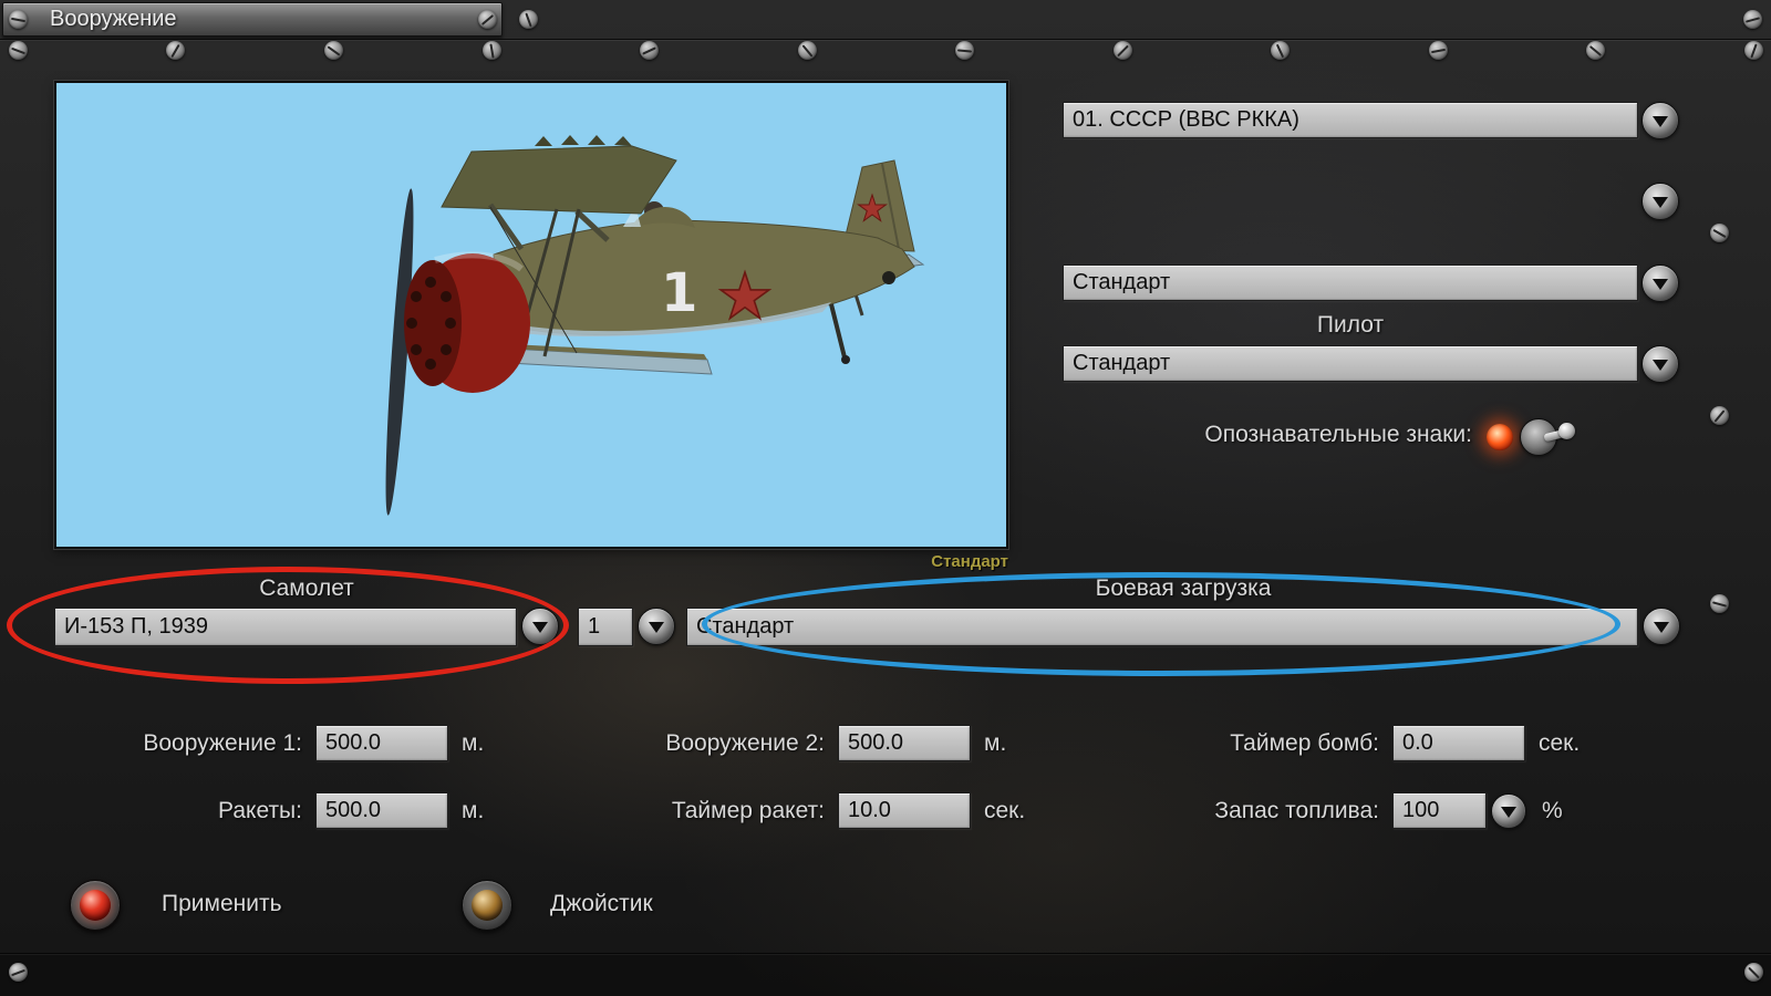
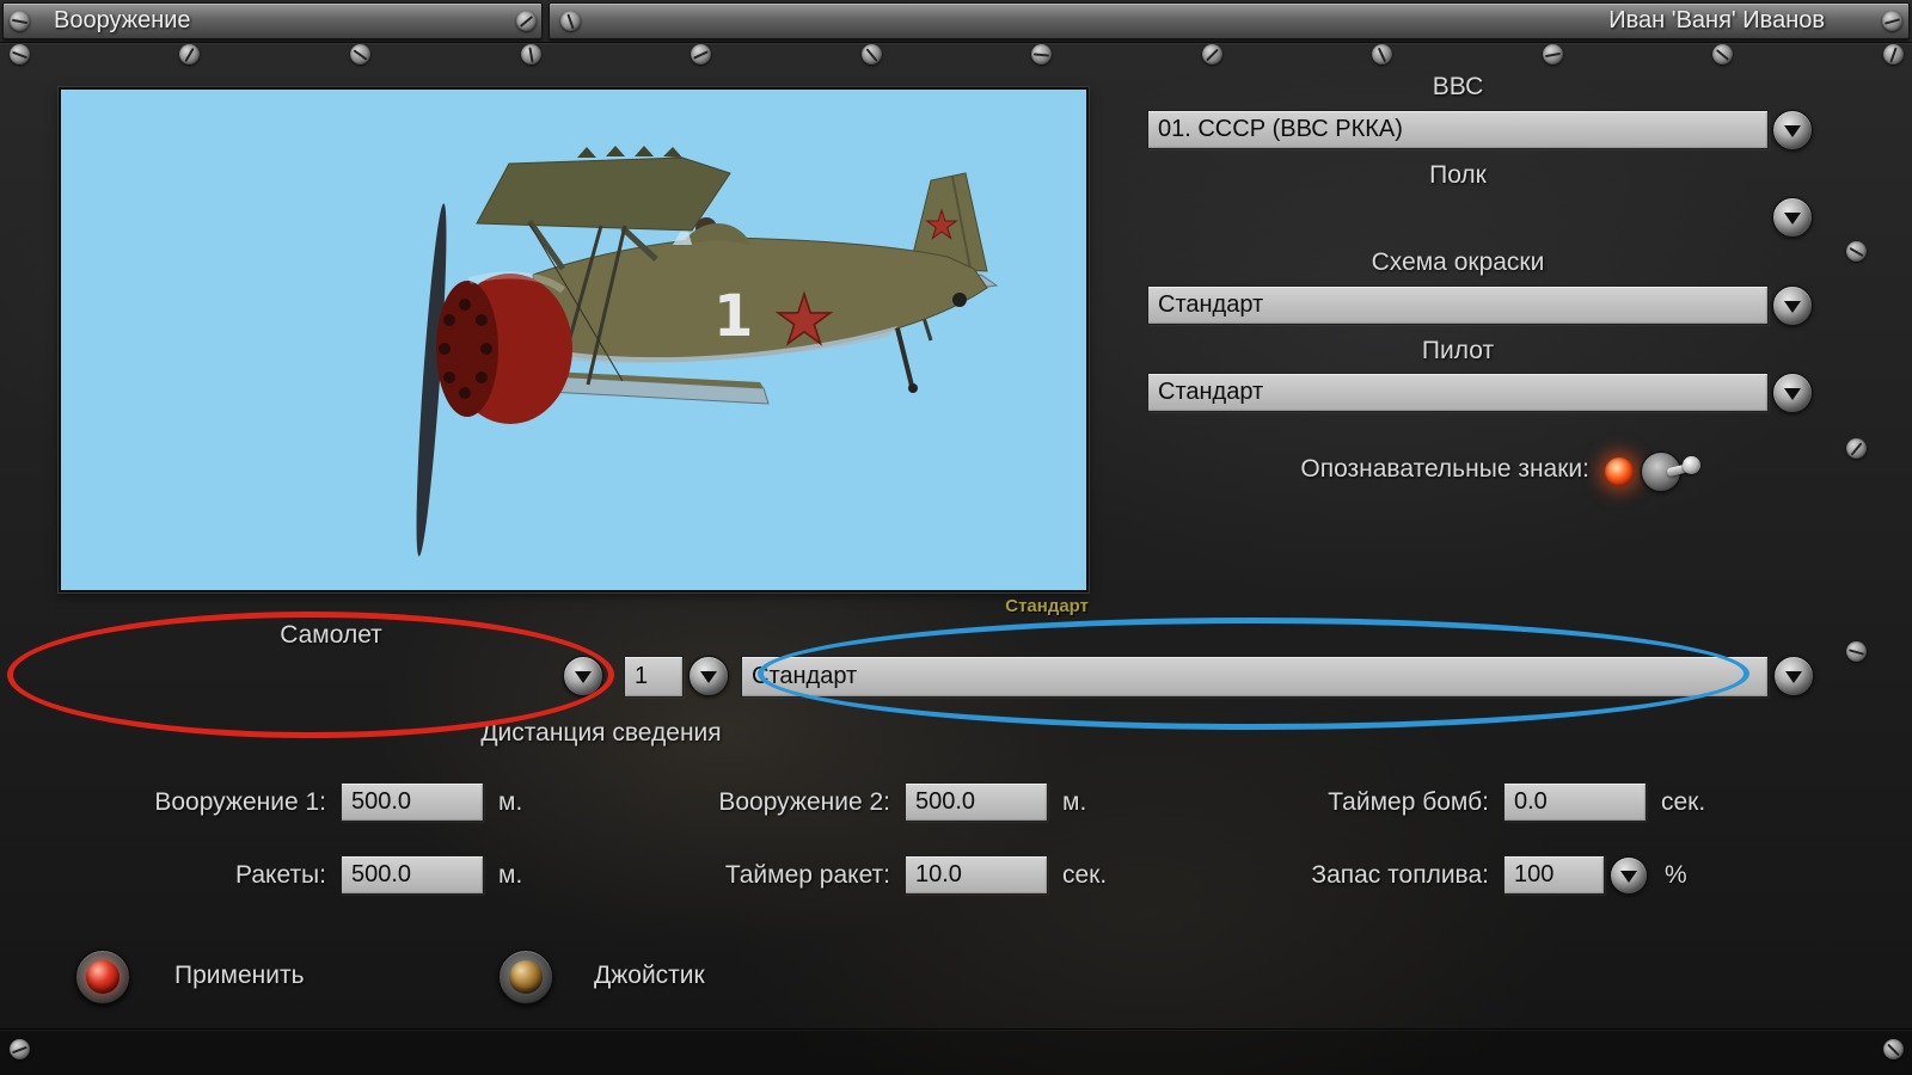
  Вооружение
+ Иван 'Ваня' Иванов
  1
  Стандарт
+ ВВС
  01. СССР (ВВС РККА)
+ Полк
+ Схема окраски
  Стандарт
  Пилот
  Стандарт
  Опознавательные знаки:
  Самолет
- И-153 П, 1939
  1
- Боевая загрузка
  Стандарт
+ Дистанция сведения
  Вооружение 1:
  500.0
  м.
  Вооружение 2:
  500.0
  м.
  Таймер бомб:
  0.0
  сек.
  Ракеты:
  500.0
  м.
  Таймер ракет:
  10.0
  сек.
  Запас топлива:
  100
  %
  Применить
  Джойстик
